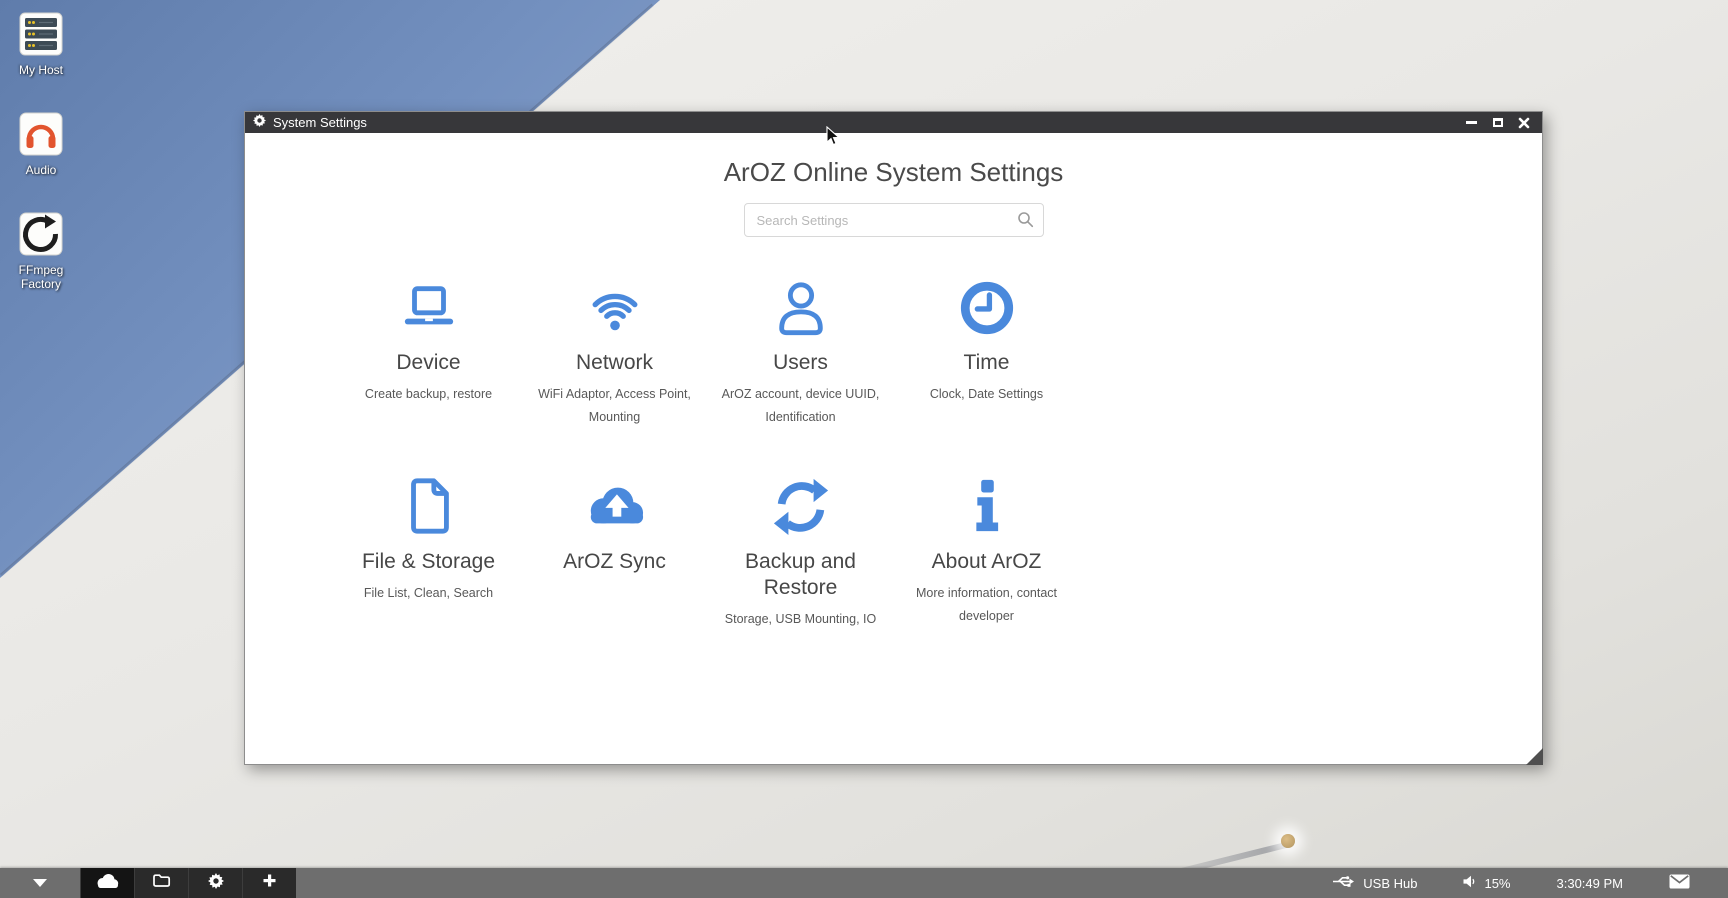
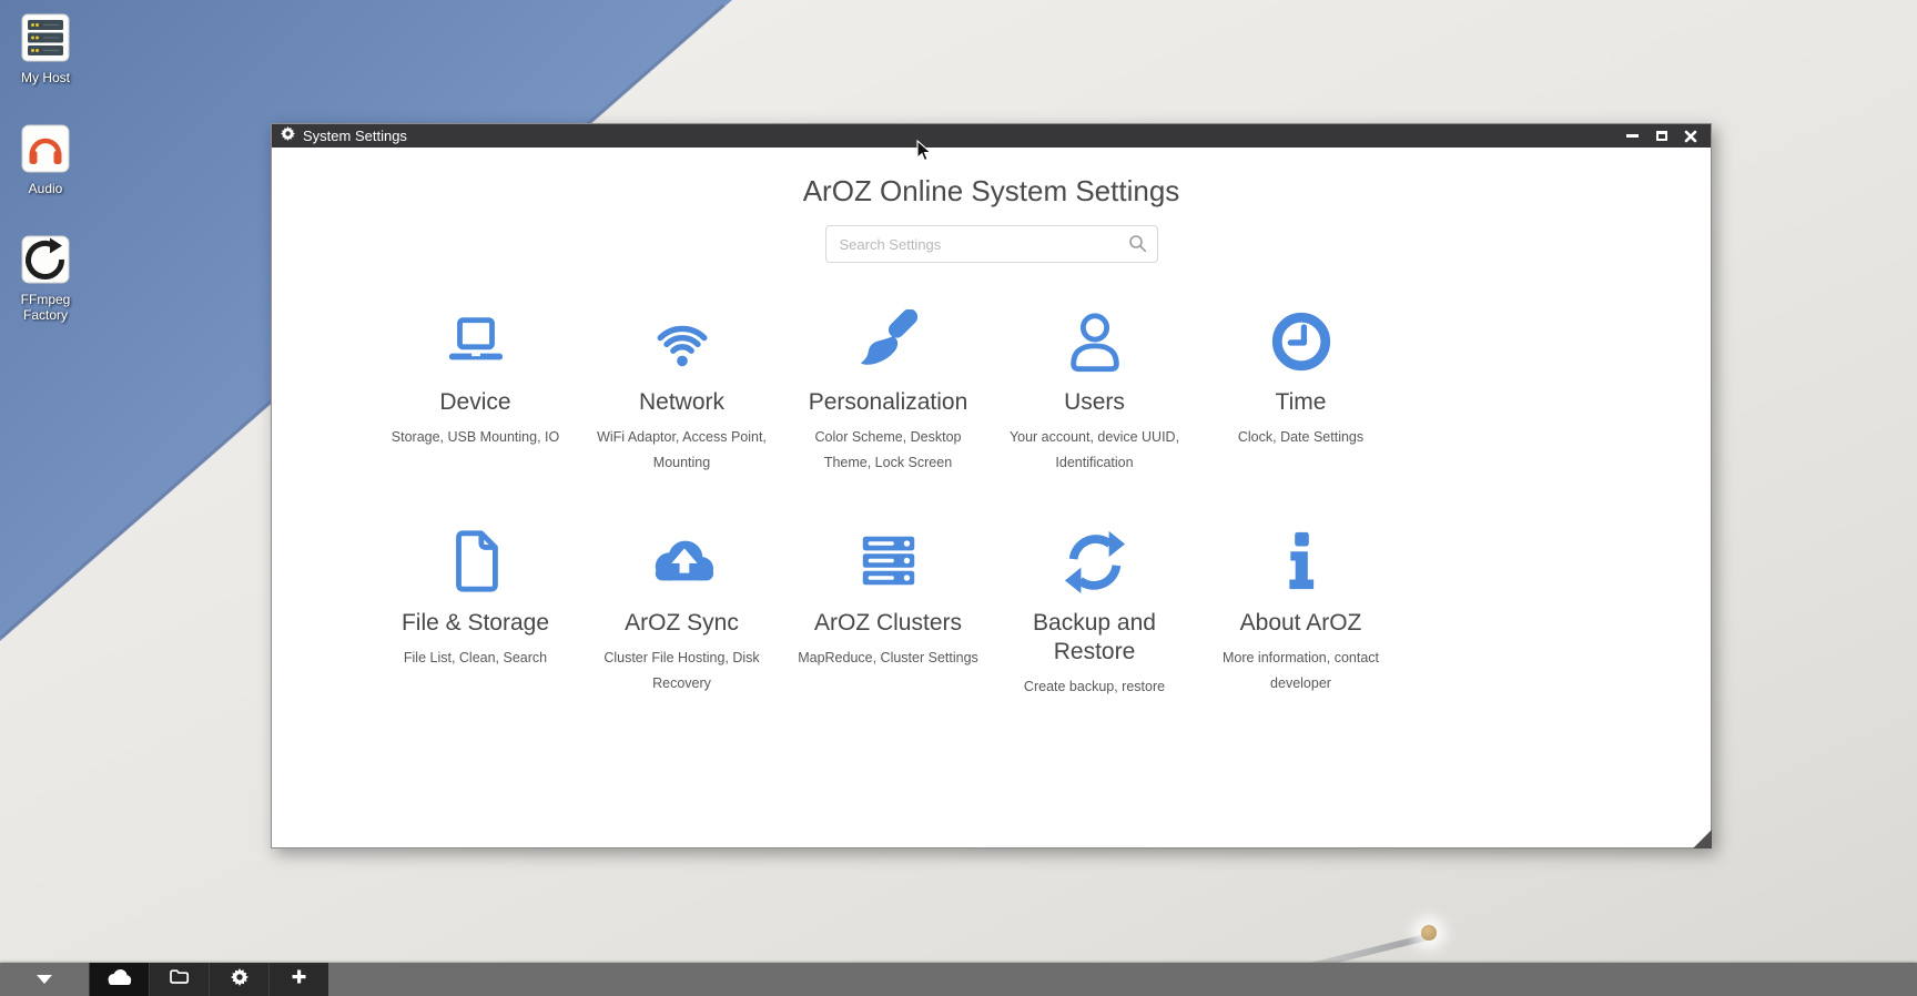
  My Host
  Audio
  FFmpeg Factory
  System Settings
  ArOZ Online System Settings
  Search Settings
  Device
- Create backup, restore
+ Storage, USB Mounting, IO
  Network
  WiFi Adaptor, Access Point, Mounting
+ Personalization
+ Color Scheme, Desktop Theme, Lock Screen
  Users
- ArOZ account, device UUID, Identification
+ Your account, device UUID, Identification
  Time
  Clock, Date Settings
  File & Storage
  File List, Clean, Search
  ArOZ Sync
+ Cluster File Hosting, Disk Recovery
+ ArOZ Clusters
+ MapReduce, Cluster Settings
  Backup and Restore
- Storage, USB Mounting, IO
+ Create backup, restore
  About ArOZ
  More information, contact developer
- USB Hub
- 15%
- 3:30:49 PM
